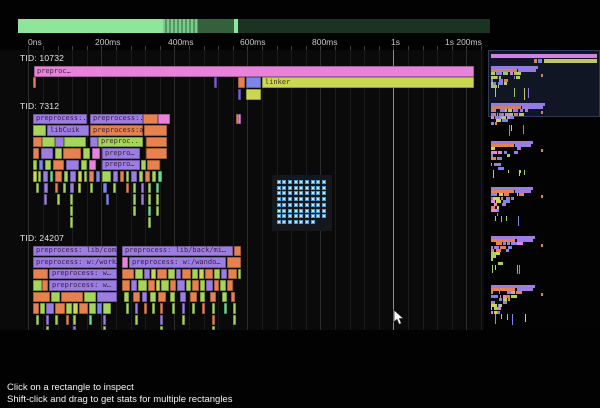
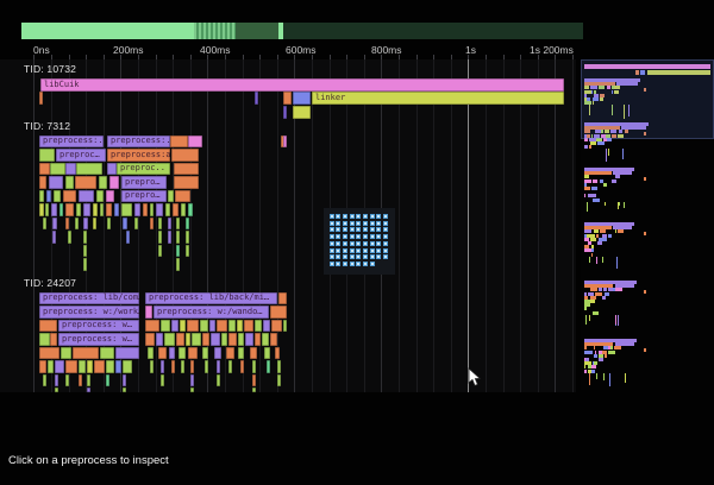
  0ns
  200ms
  400ms
  600ms
  800ms
  1s
  1s 200ms
  TID: 10732
- preproc…
+ libCuik
  linker
  TID: 7312
  preprocess:.
  preprocess:.
- libCuik
+ preproc…
  preprocess:a
  preproc..
  prepro…
  prepro…
  TID: 24207
  preprocess: lib/com
  preprocess: w:/work
  preprocess: w…
  preprocess: w…
  preprocess: lib/back/mi…
  preprocess: w:/wando…
- Click on a rectangle to inspect
+ Click on a preprocess to inspect
- Shift-click and drag to get stats for multiple rectangles
